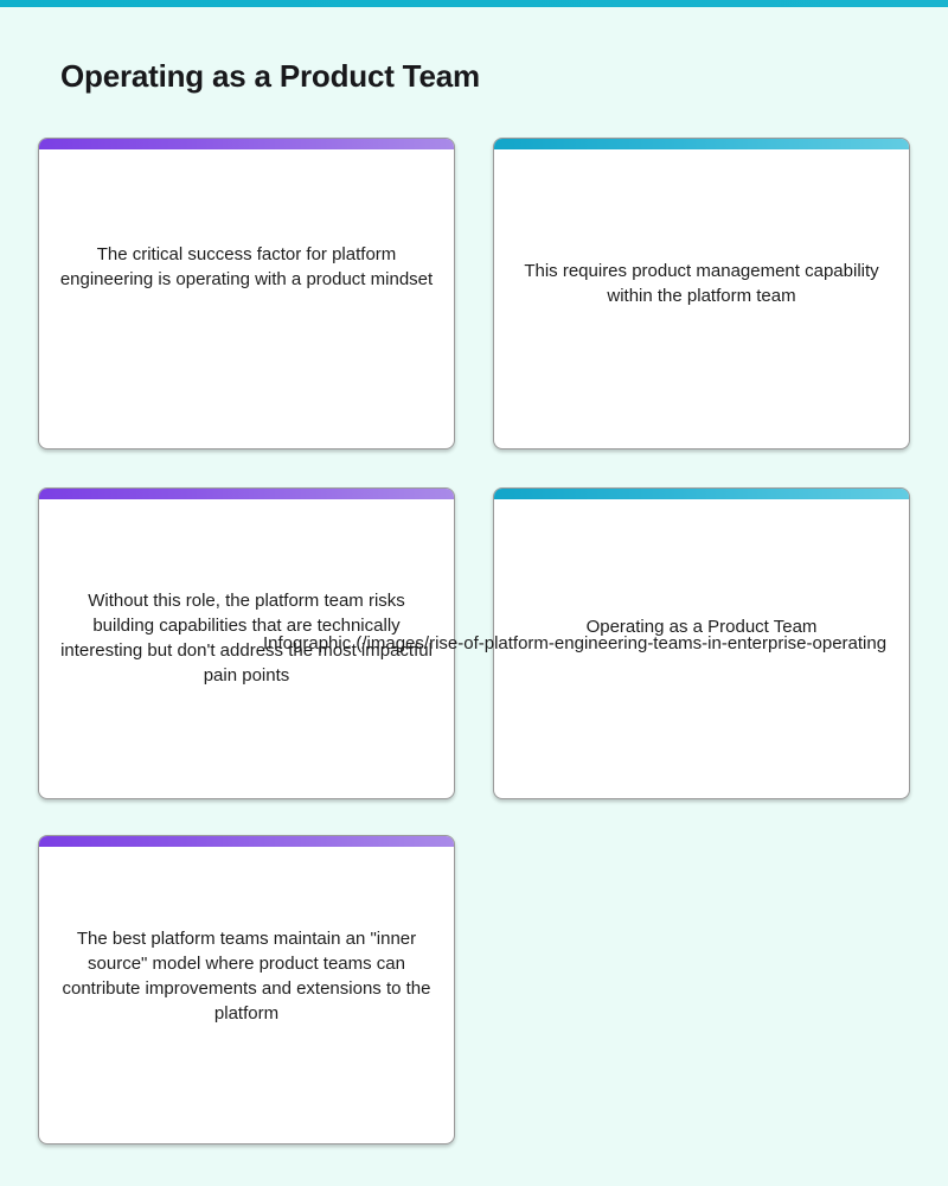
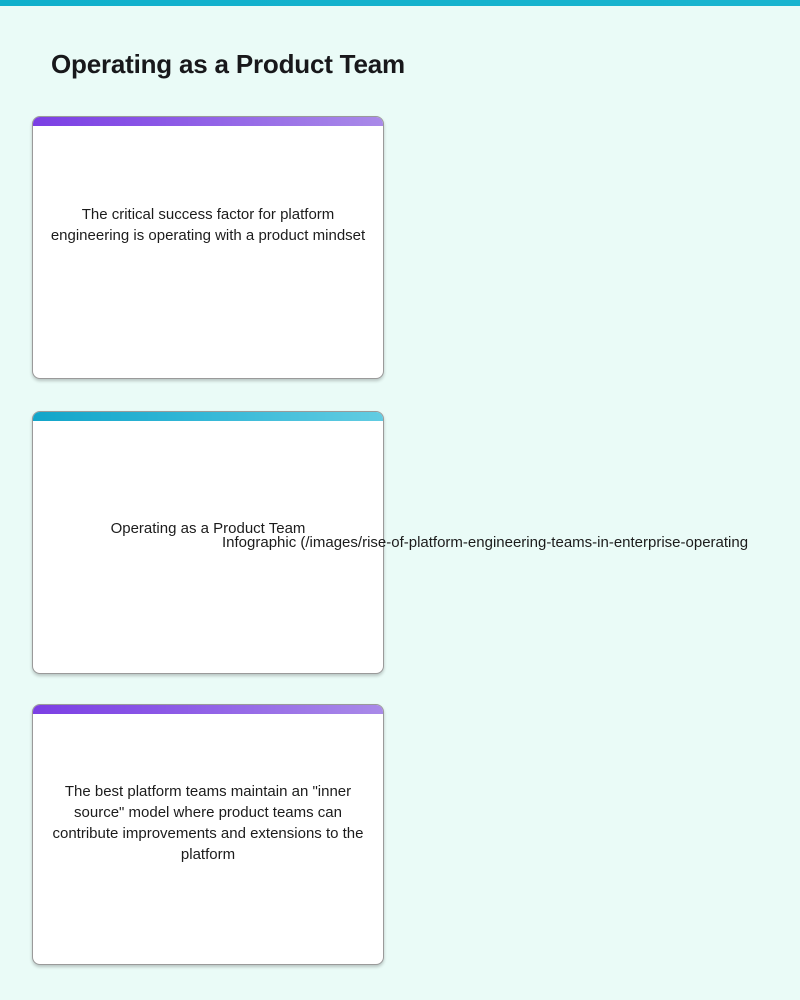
  Operating as a Product Team
  The critical success factor for platform engineering is operating with a product mindset
- This requires product management capability within the platform team
- Without this role, the platform team risks building capabilities that are technically interesting but don't address the most impactful pain points
  Operating as a Product Team
  The best platform teams maintain an "inner source" model where product teams can contribute improvements and extensions to the platform
  Infographic (/images/rise-of-platform-engineering-teams-in-enterprise-operating
